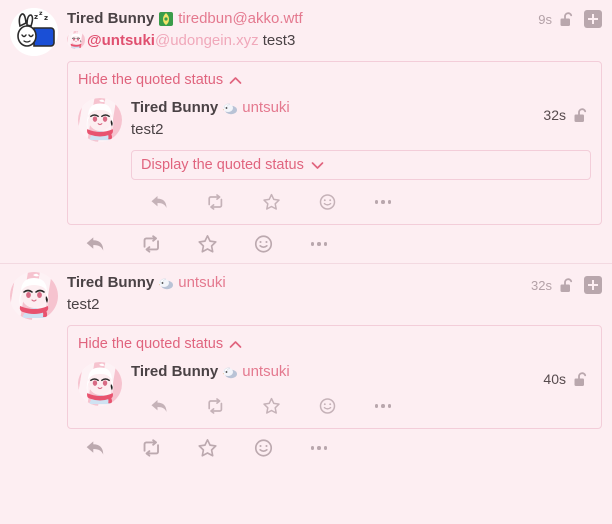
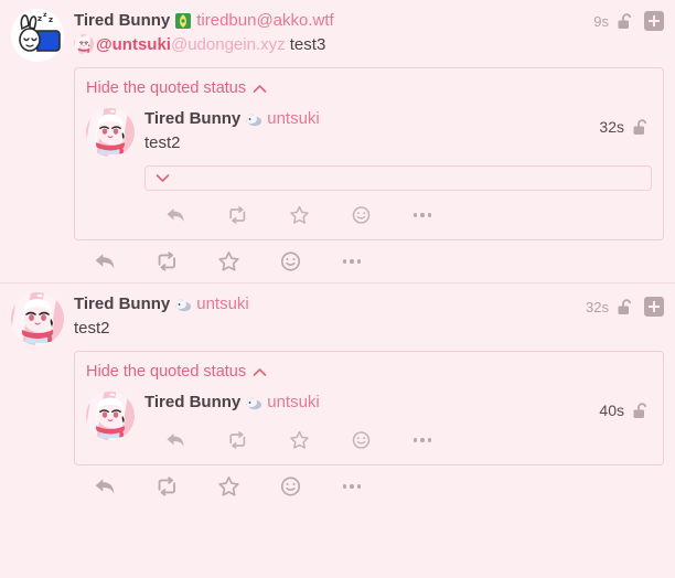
  9s
  Tired Bunny
  tiredbun@akko.wtf
  @untsuki@udongein.xyz test3
  32s
  Hide the quoted status
  Tired Bunny
  untsuki
  test2
- Display the quoted status
  32s
  Tired Bunny
  untsuki
  test2
  40s
  Hide the quoted status
  Tired Bunny
  untsuki
